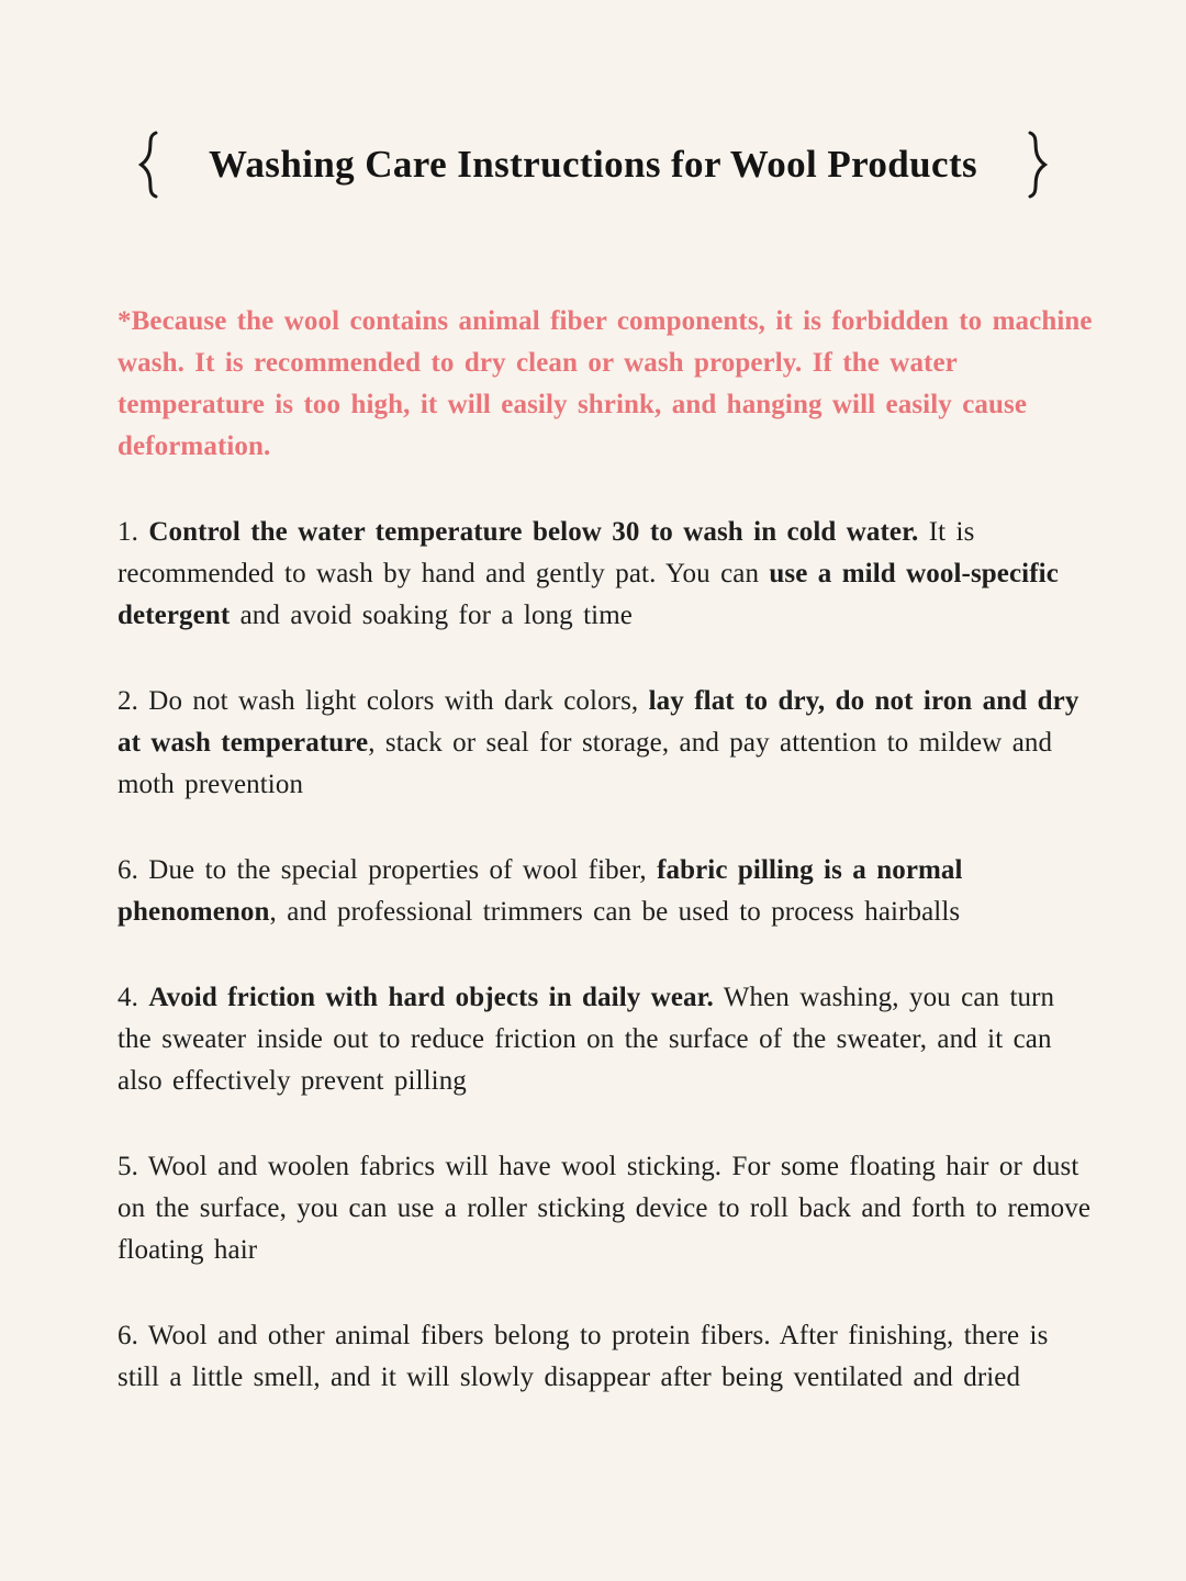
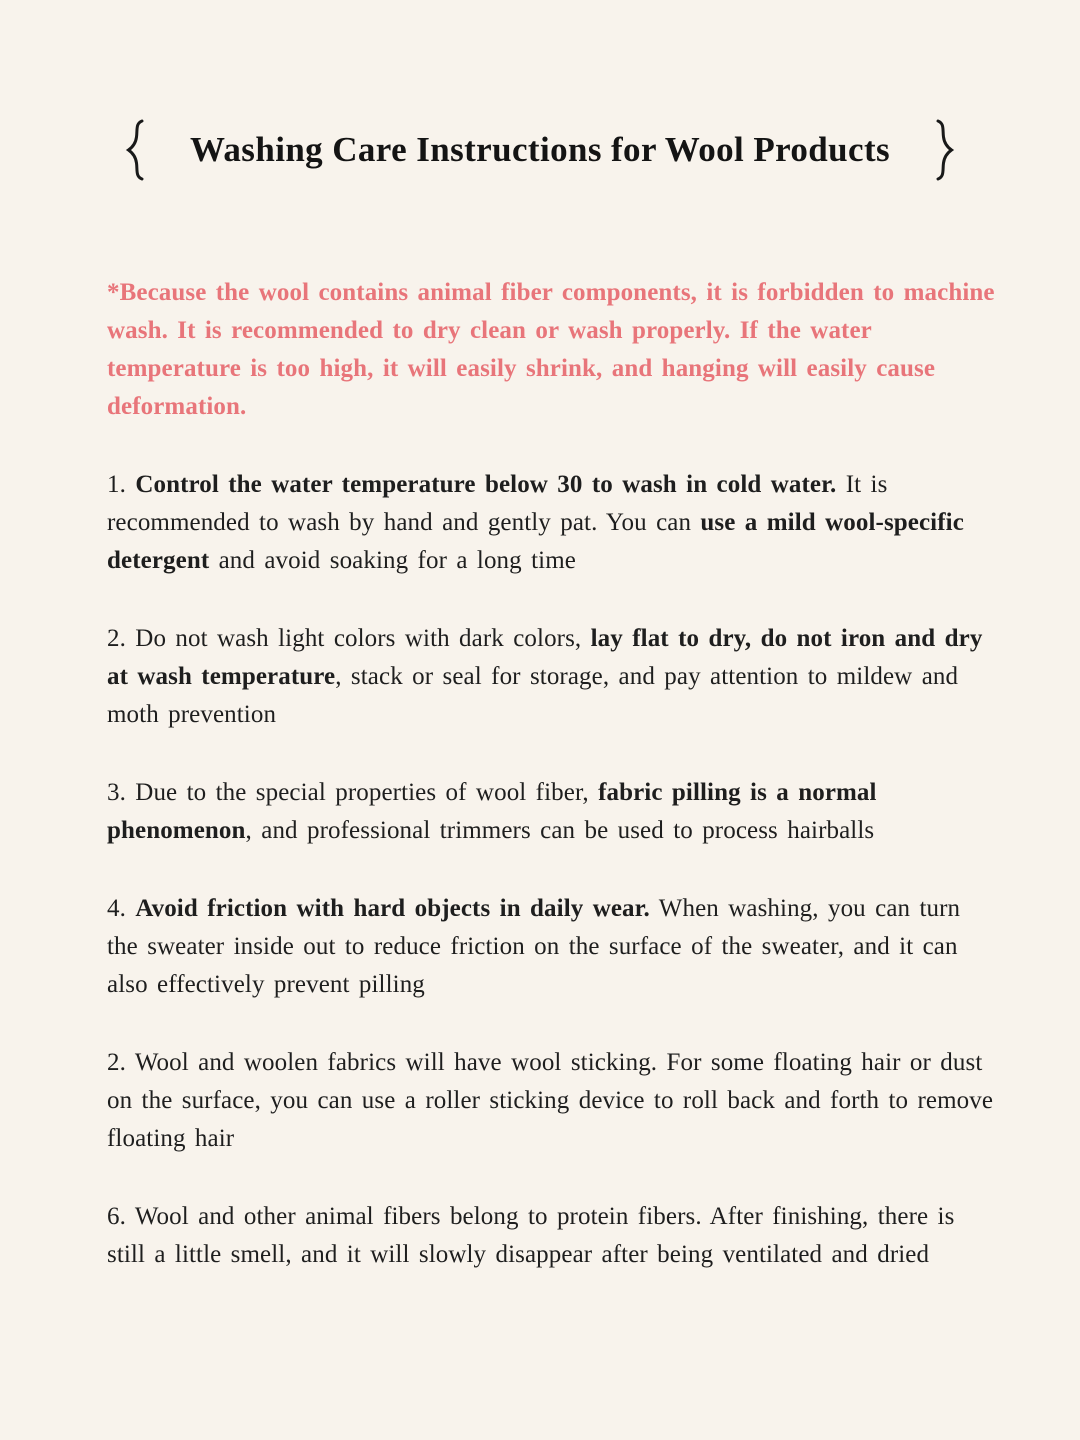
  Washing Care Instructions for Wool Products
  *Because the wool contains animal fiber components, it is forbidden to machine wash. It is recommended to dry clean or wash properly. If the water temperature is too high, it will easily shrink, and hanging will easily cause deformation.
  1. Control the water temperature below 30 to wash in cold water. It is recommended to wash by hand and gently pat. You can use a mild wool-specific detergent and avoid soaking for a long time
  2. Do not wash light colors with dark colors, lay flat to dry, do not iron and dry at wash temperature, stack or seal for storage, and pay attention to mildew and moth prevention
- 6. Due to the special properties of wool fiber, fabric pilling is a normal phenomenon, and professional trimmers can be used to process hairballs
+ 3. Due to the special properties of wool fiber, fabric pilling is a normal phenomenon, and professional trimmers can be used to process hairballs
  4. Avoid friction with hard objects in daily wear. When washing, you can turn the sweater inside out to reduce friction on the surface of the sweater, and it can also effectively prevent pilling
- 5. Wool and woolen fabrics will have wool sticking. For some floating hair or dust on the surface, you can use a roller sticking device to roll back and forth to remove floating hair
+ 2. Wool and woolen fabrics will have wool sticking. For some floating hair or dust on the surface, you can use a roller sticking device to roll back and forth to remove floating hair
  6. Wool and other animal fibers belong to protein fibers. After finishing, there is still a little smell, and it will slowly disappear after being ventilated and dried
